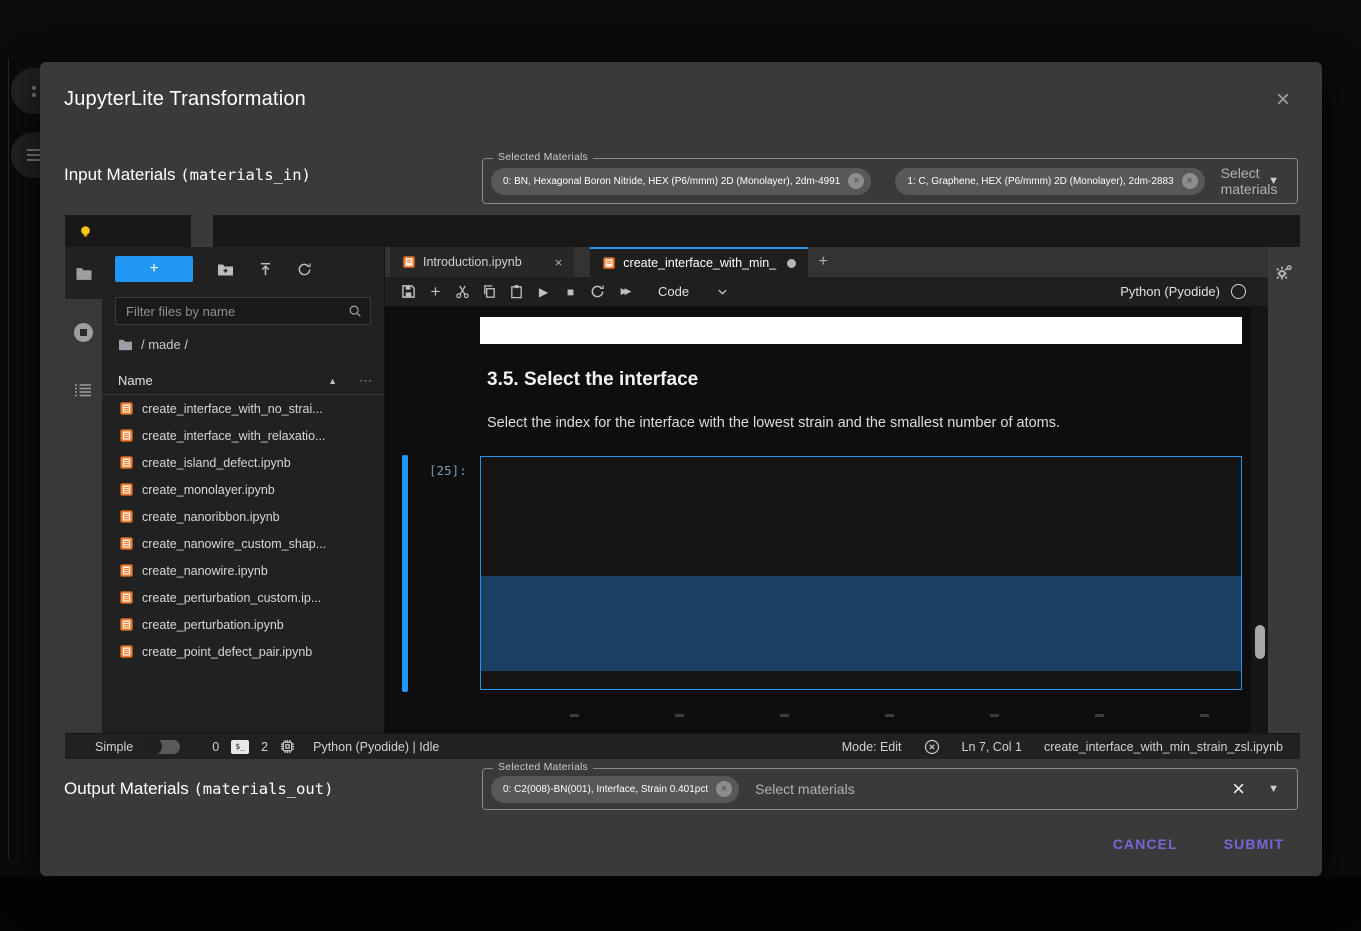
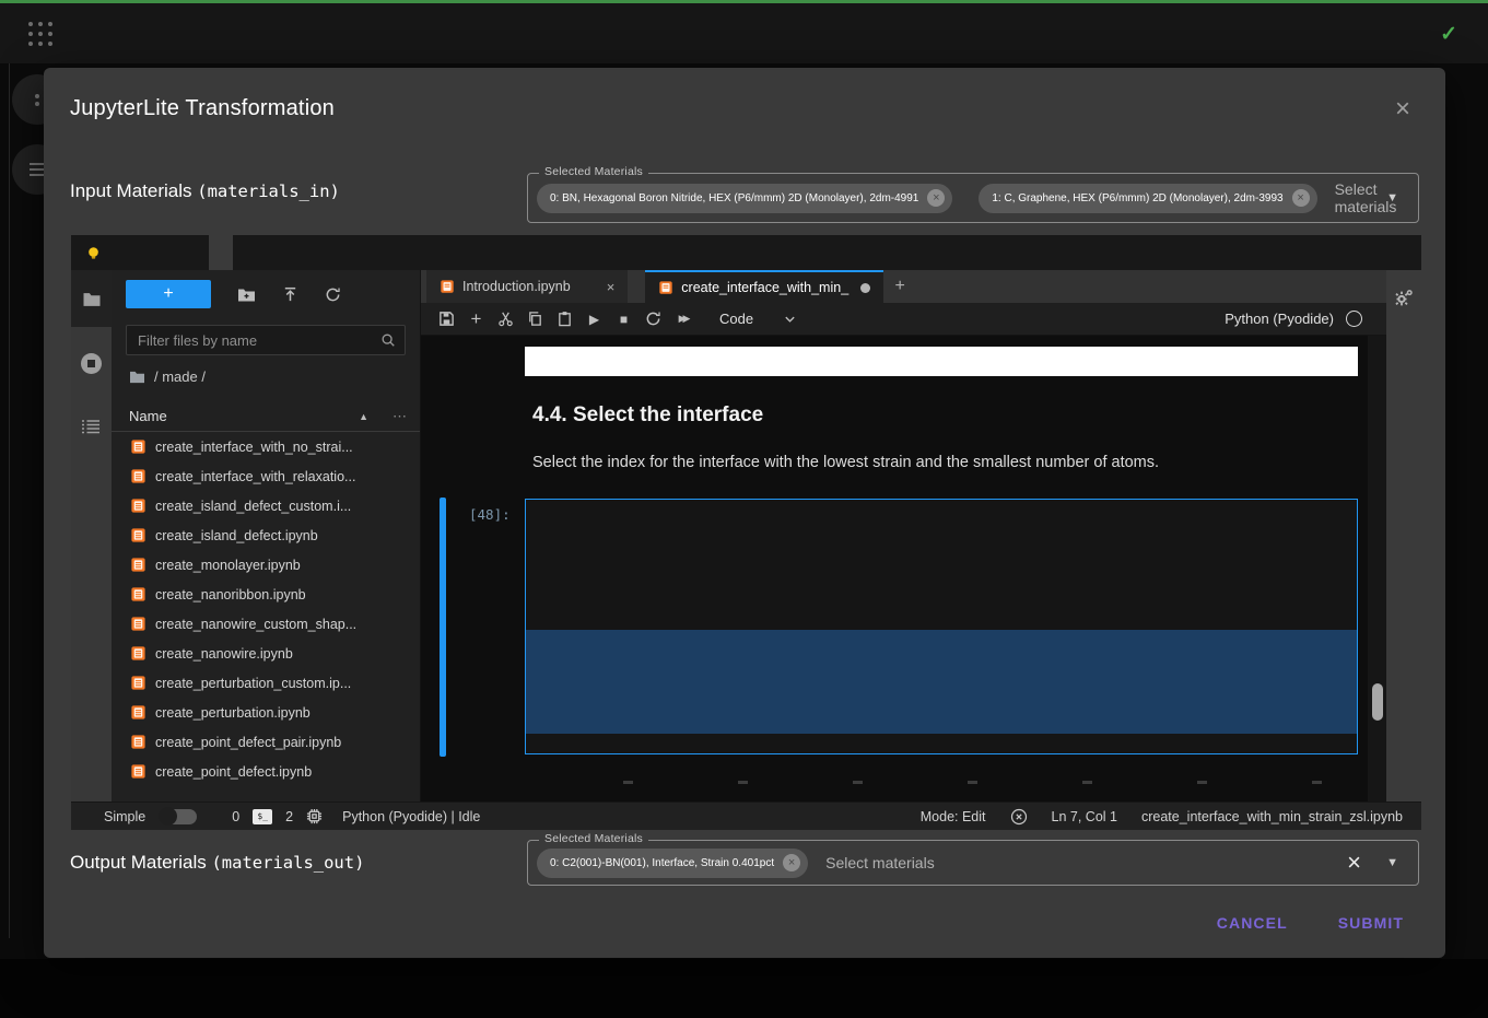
+ ✓
  JupyterLite Transformation
  ×
  Input Materials (materials_in)
  Selected Materials
  0: BN, Hexagonal Boron Nitride, HEX (P6/mmm) 2D (Monolayer), 2dm-4991
  ×
- 1: C, Graphene, HEX (P6/mmm) 2D (Monolayer), 2dm-2883
+ 1: C, Graphene, HEX (P6/mmm) 2D (Monolayer), 2dm-3993
  ×
  Select materials
  ▼
  +
  Filter files by name
  / made /
  Name
  ▲
  ⋯
  create_interface_with_no_strai...
  create_interface_with_relaxatio...
+ create_island_defect_custom.i...
  create_island_defect.ipynb
  create_monolayer.ipynb
  create_nanoribbon.ipynb
  create_nanowire_custom_shap...
  create_nanowire.ipynb
  create_perturbation_custom.ip...
  create_perturbation.ipynb
  create_point_defect_pair.ipynb
+ create_point_defect.ipynb
  Introduction.ipynb
  ×
  create_interface_with_min_
  +
  +
  ▶
  ■
  ▶▶
  Code
  Python (Pyodide)
- 3.5. Select the interface
+ 4.4. Select the interface
  Select the index for the interface with the lowest strain and the smallest number of atoms.
- [25]:
+ [48]:
  Simple
  0
  $_
  2
  Python (Pyodide) | Idle
  Mode: Edit
  Ln 7, Col 1
  create_interface_with_min_strain_zsl.ipynb
  Output Materials (materials_out)
  Selected Materials
- 0: C2(008)-BN(001), Interface, Strain 0.401pct
+ 0: C2(001)-BN(001), Interface, Strain 0.401pct
  ×
  Select materials
  ×
  ▼
  CANCEL
  SUBMIT
